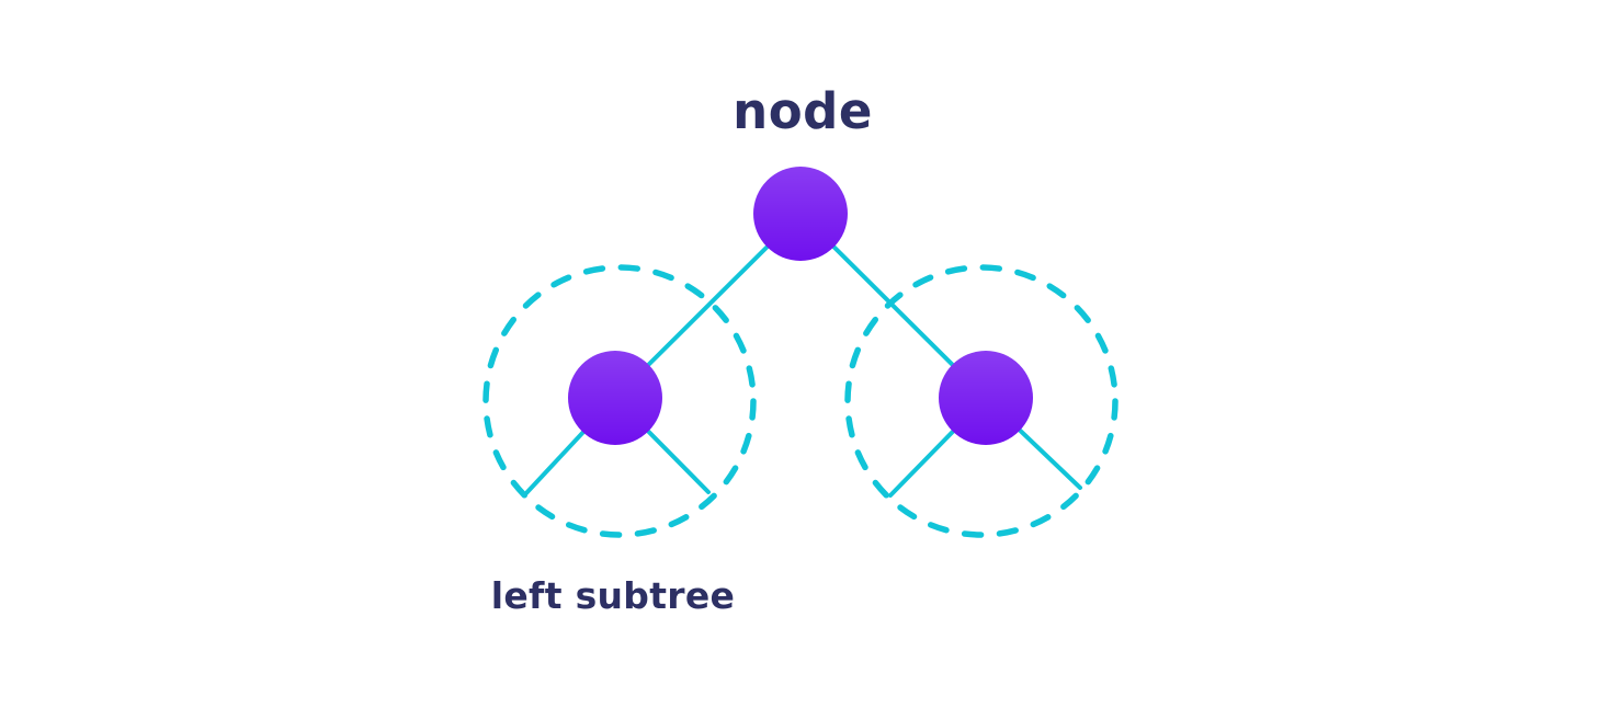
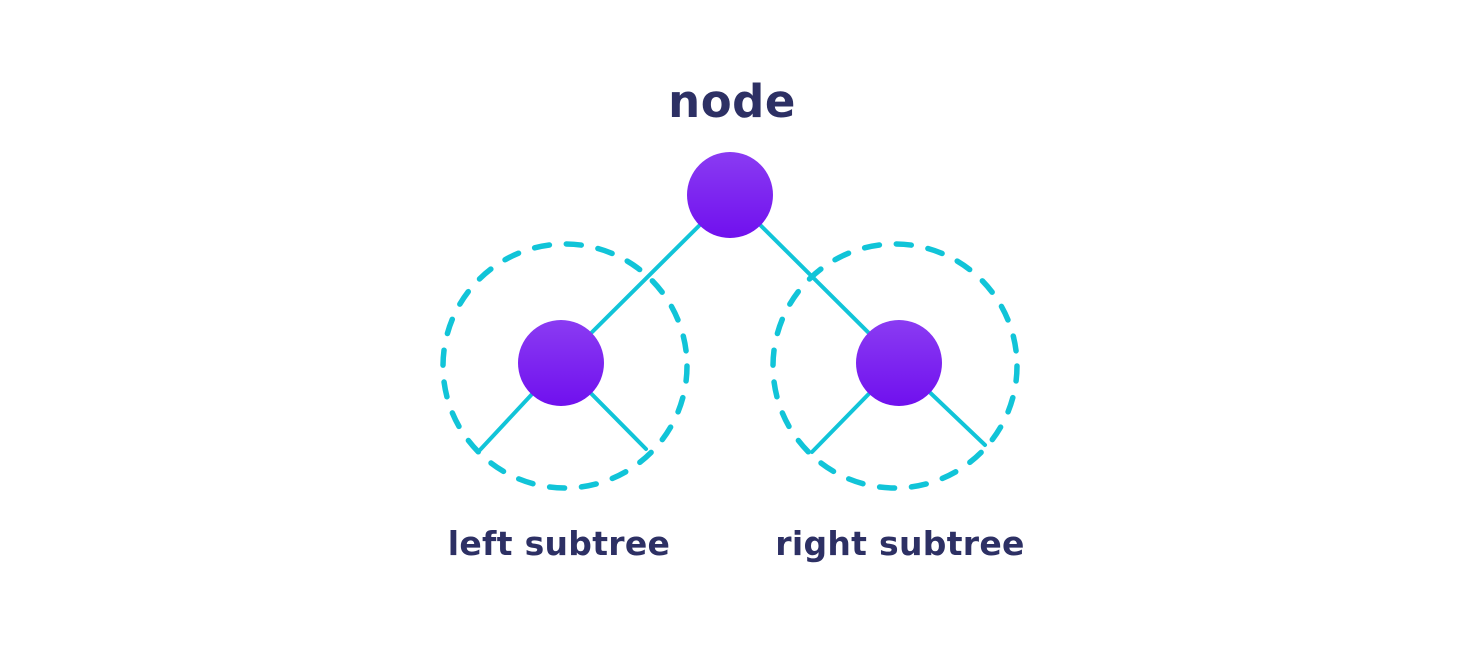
  node
  left subtree
+ right subtree
